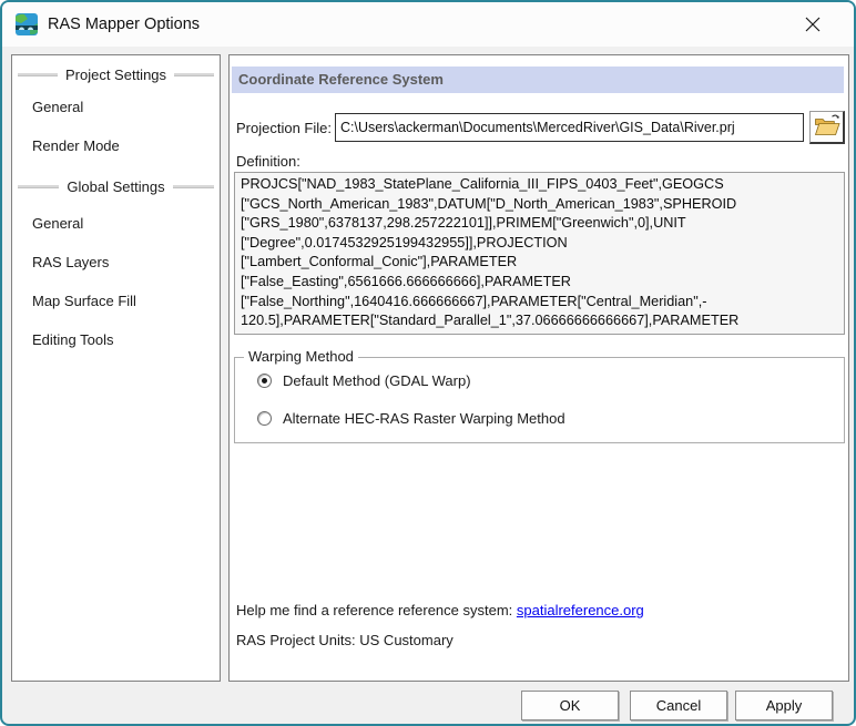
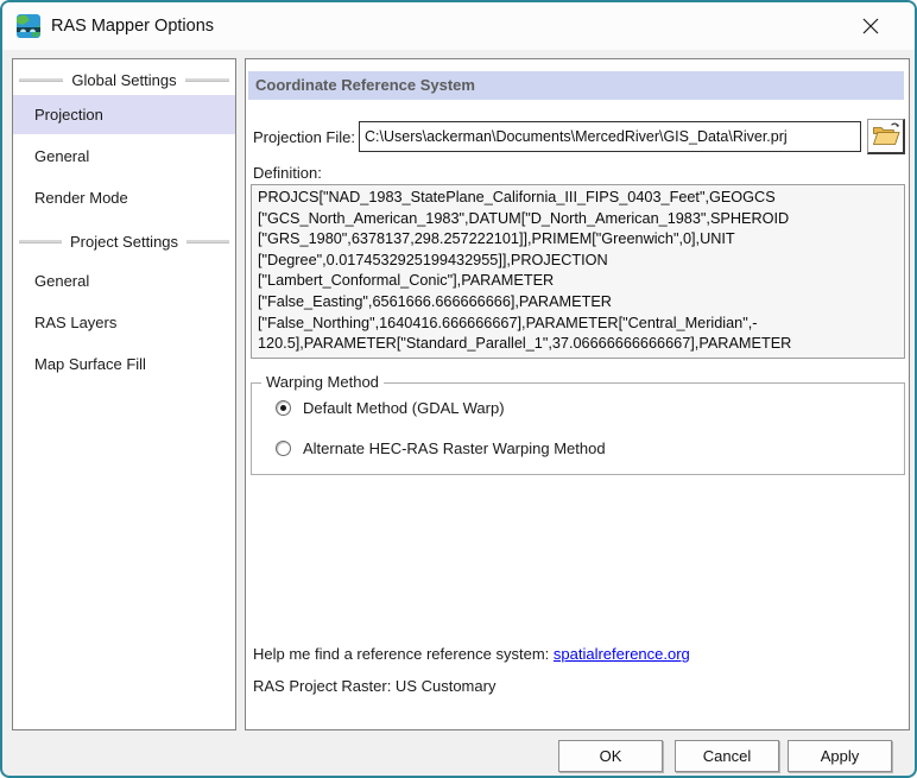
  RAS Mapper Options
- Project Settings
+ Global Settings
+ Projection
  General
  Render Mode
- Global Settings
+ Project Settings
  General
  RAS Layers
  Map Surface Fill
- Editing Tools
  Coordinate Reference System
  Projection File:
  C:\Users\ackerman\Documents\MercedRiver\GIS_Data\River.prj
  Definition:
  PROJCS["NAD_1983_StatePlane_California_III_FIPS_0403_Feet",GEOGCS
  ["GCS_North_American_1983",DATUM["D_North_American_1983",SPHEROID
  ["GRS_1980",6378137,298.257222101]],PRIMEM["Greenwich",0],UNIT
  ["Degree",0.0174532925199432955]],PROJECTION
  ["Lambert_Conformal_Conic"],PARAMETER
  ["False_Easting",6561666.666666666],PARAMETER
  ["False_Northing",1640416.666666667],PARAMETER["Central_Meridian",-
  120.5],PARAMETER["Standard_Parallel_1",37.06666666666667],PARAMETER
  Warping Method
  Default Method (GDAL Warp)
  Alternate HEC-RAS Raster Warping Method
  Help me find a reference reference system: spatialreference.org
- RAS Project Units: US Customary
+ RAS Project Raster: US Customary
  OK
  Cancel
  Apply
